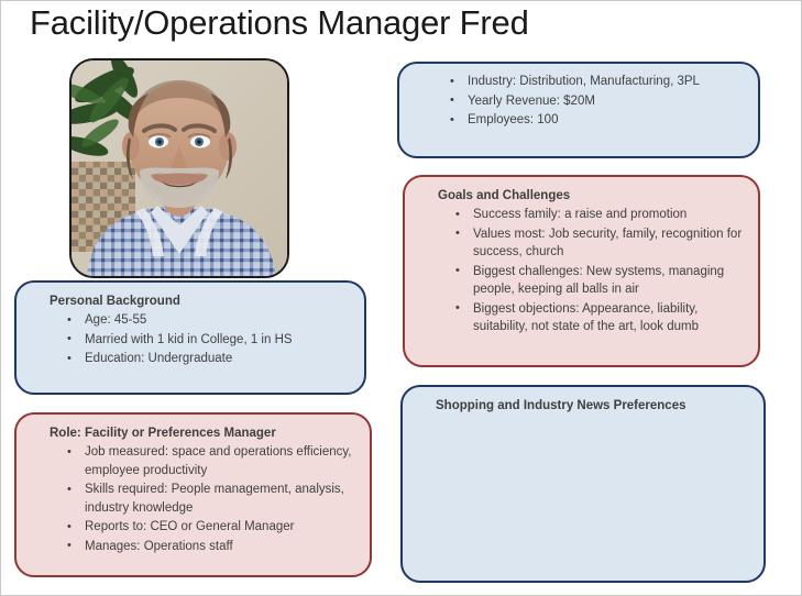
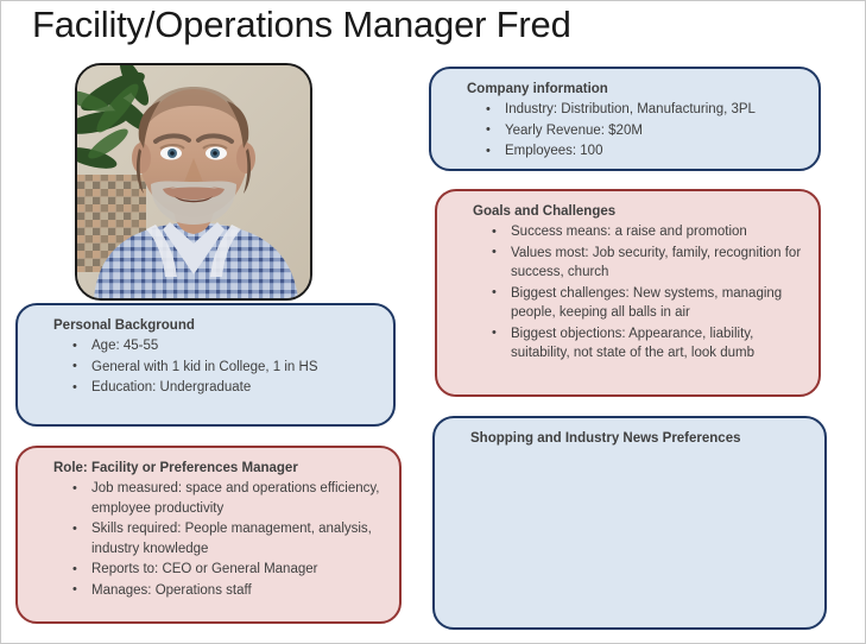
  Facility/Operations Manager Fred
+ Company information
  Industry: Distribution, Manufacturing, 3PL
  Yearly Revenue: $20M
  Employees: 100
  Goals and Challenges
- Success family: a raise and promotion
+ Success means: a raise and promotion
  Values most: Job security, family, recognition for success, church
  Biggest challenges: New systems, managing people, keeping all balls in air
  Biggest objections: Appearance, liability, suitability, not state of the art, look dumb
  Shopping and Industry News Preferences
  Personal Background
  Age: 45-55
- Married with 1 kid in College, 1 in HS
+ General with 1 kid in College, 1 in HS
  Education: Undergraduate
  Role: Facility or Preferences Manager
  Job measured: space and operations efficiency, employee productivity
  Skills required: People management, analysis, industry knowledge
  Reports to: CEO or General Manager
  Manages: Operations staff
